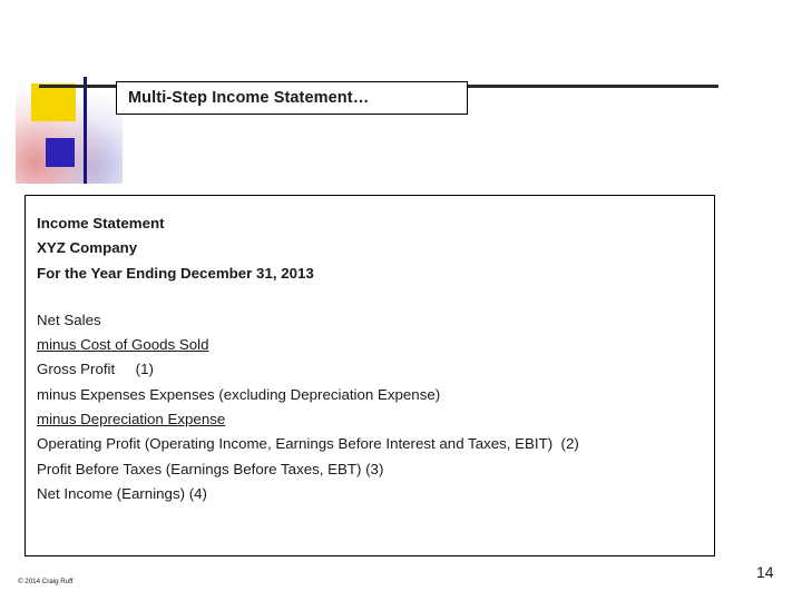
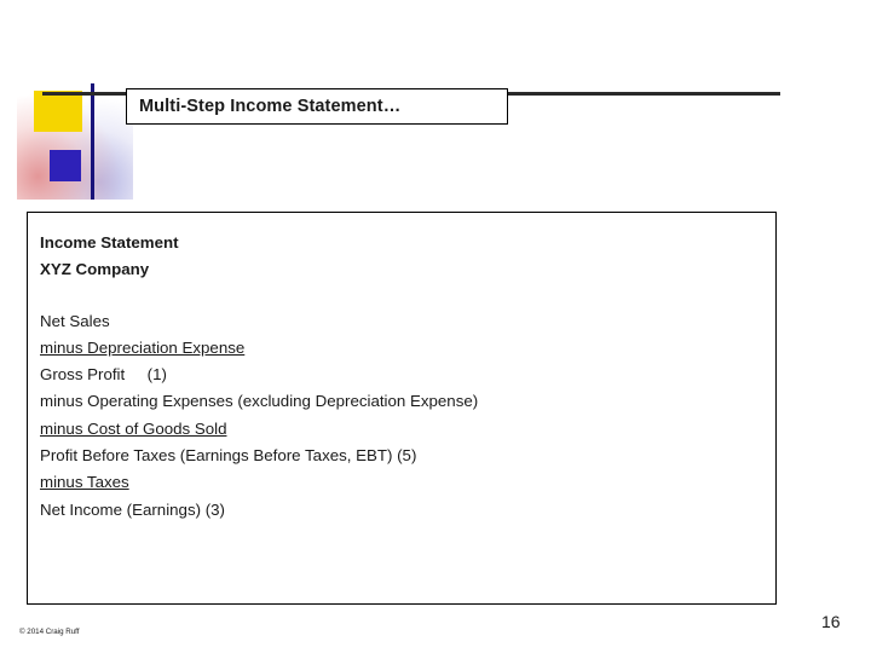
  Multi-Step Income Statement…
  Income Statement
  XYZ Company
- For the Year Ending December 31, 2013
  Net Sales
- minus Cost of Goods Sold
+ minus Depreciation Expense
  Gross Profit (1)
- minus Expenses Expenses (excluding Depreciation Expense)
+ minus Operating Expenses (excluding Depreciation Expense)
- minus Depreciation Expense
+ minus Cost of Goods Sold
- Operating Profit (Operating Income, Earnings Before Interest and Taxes, EBIT) (2)
- Profit Before Taxes (Earnings Before Taxes, EBT) (3)
+ Profit Before Taxes (Earnings Before Taxes, EBT) (5)
+ minus Taxes
- Net Income (Earnings) (4)
+ Net Income (Earnings) (3)
- 14
+ 16
